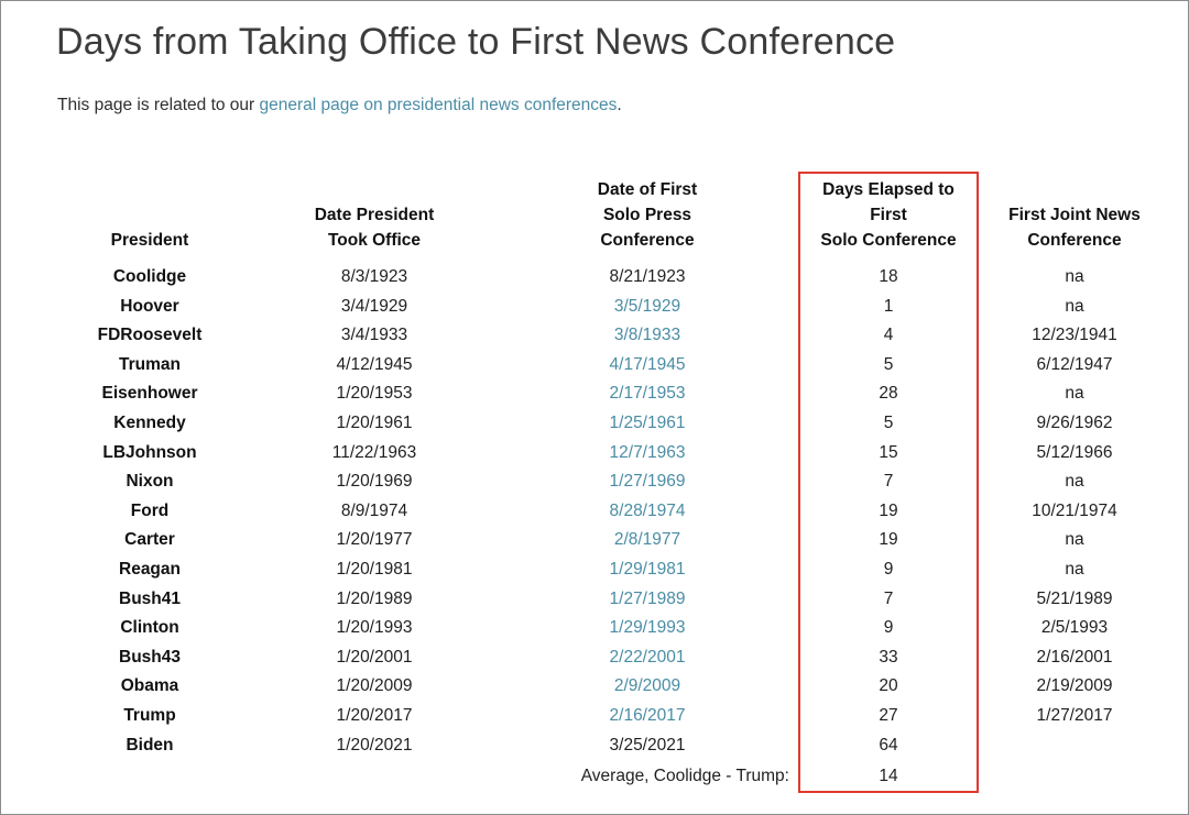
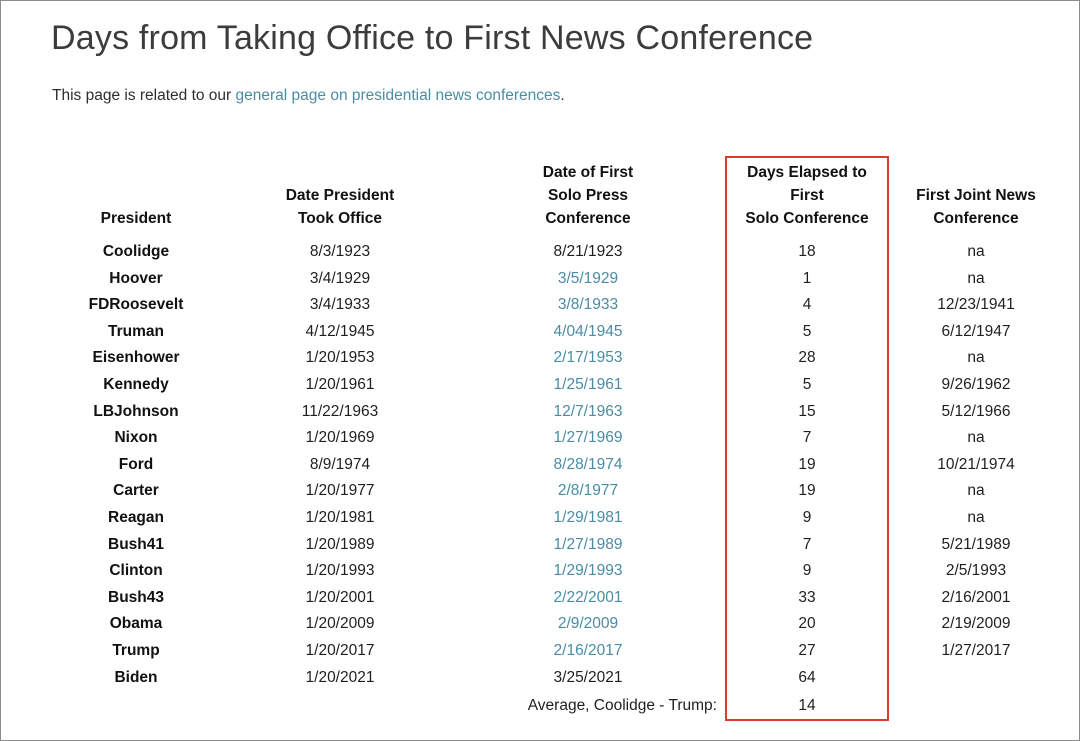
  Days from Taking Office to First News Conference
  This page is related to our general page on presidential news conferences.
  	President	Date PresidentTook Office	Date of FirstSolo PressConference	Days Elapsed toFirstSolo Conference	First Joint NewsConference
  	Coolidge	8/3/1923	8/21/1923	18	na
  	Hoover	3/4/1929	3/5/1929	1	na
  	FDRoosevelt	3/4/1933	3/8/1933	4	12/23/1941
- 	Truman	4/12/1945	4/17/1945	5	6/12/1947
+ 	Truman	4/12/1945	4/04/1945	5	6/12/1947
  	Eisenhower	1/20/1953	2/17/1953	28	na
  	Kennedy	1/20/1961	1/25/1961	5	9/26/1962
  	LBJohnson	11/22/1963	12/7/1963	15	5/12/1966
  	Nixon	1/20/1969	1/27/1969	7	na
  	Ford	8/9/1974	8/28/1974	19	10/21/1974
  	Carter	1/20/1977	2/8/1977	19	na
  	Reagan	1/20/1981	1/29/1981	9	na
  	Bush41	1/20/1989	1/27/1989	7	5/21/1989
  	Clinton	1/20/1993	1/29/1993	9	2/5/1993
  	Bush43	1/20/2001	2/22/2001	33	2/16/2001
  	Obama	1/20/2009	2/9/2009	20	2/19/2009
  	Trump	1/20/2017	2/16/2017	27	1/27/2017
  	Biden	1/20/2021	3/25/2021	64
  			Average, Coolidge - Trump:	14
